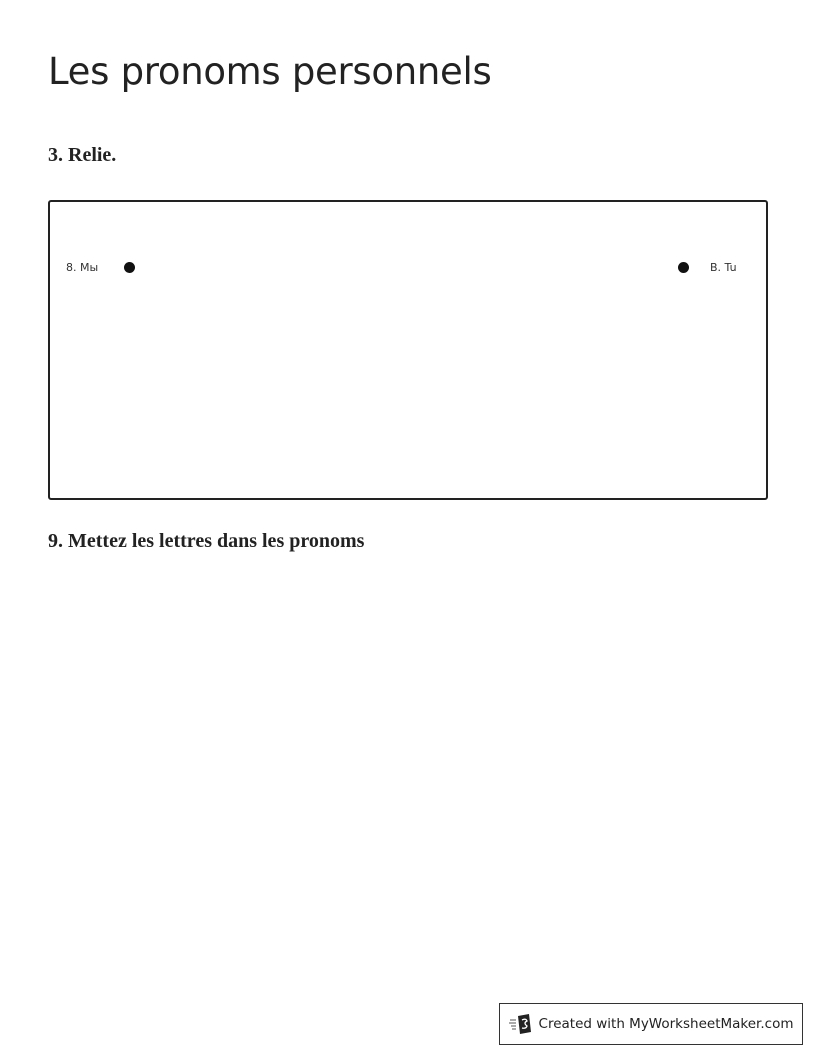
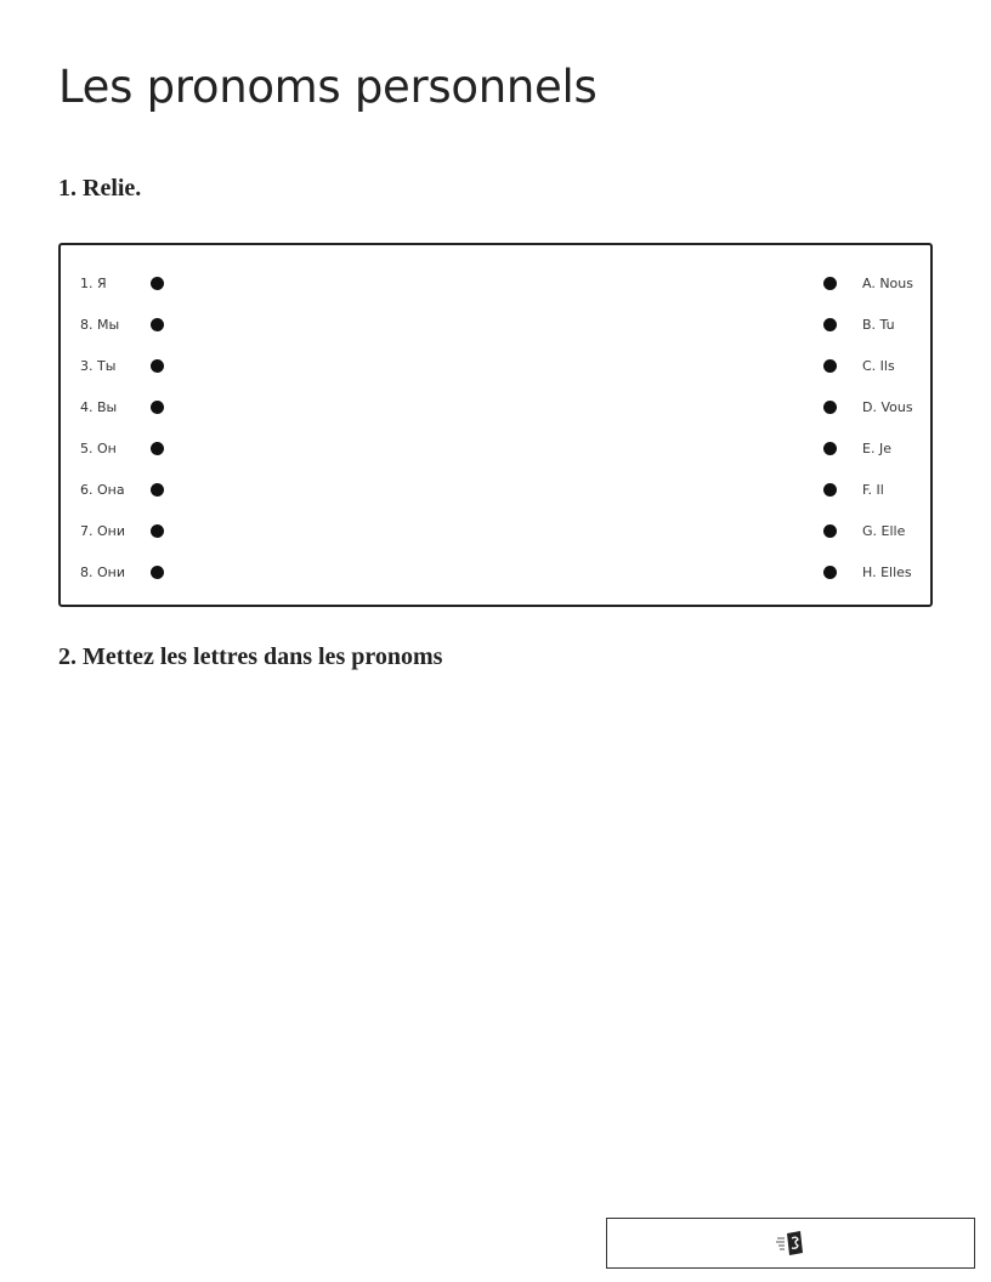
  Les pronoms personnels
- 3. Relie.
+ 1. Relie.
+ 1. Я
+ A. Nous
  8. Мы
  B. Tu
+ 3. Ты
+ C. Ils
+ 4. Вы
+ D. Vous
+ 5. Он
+ E. Je
+ 6. Она
+ F. Il
+ 7. Они
+ G. Elle
+ 8. Они
+ H. Elles
- 9. Mettez les lettres dans les pronoms
+ 2. Mettez les lettres dans les pronoms
- Created with MyWorksheetMaker.com
